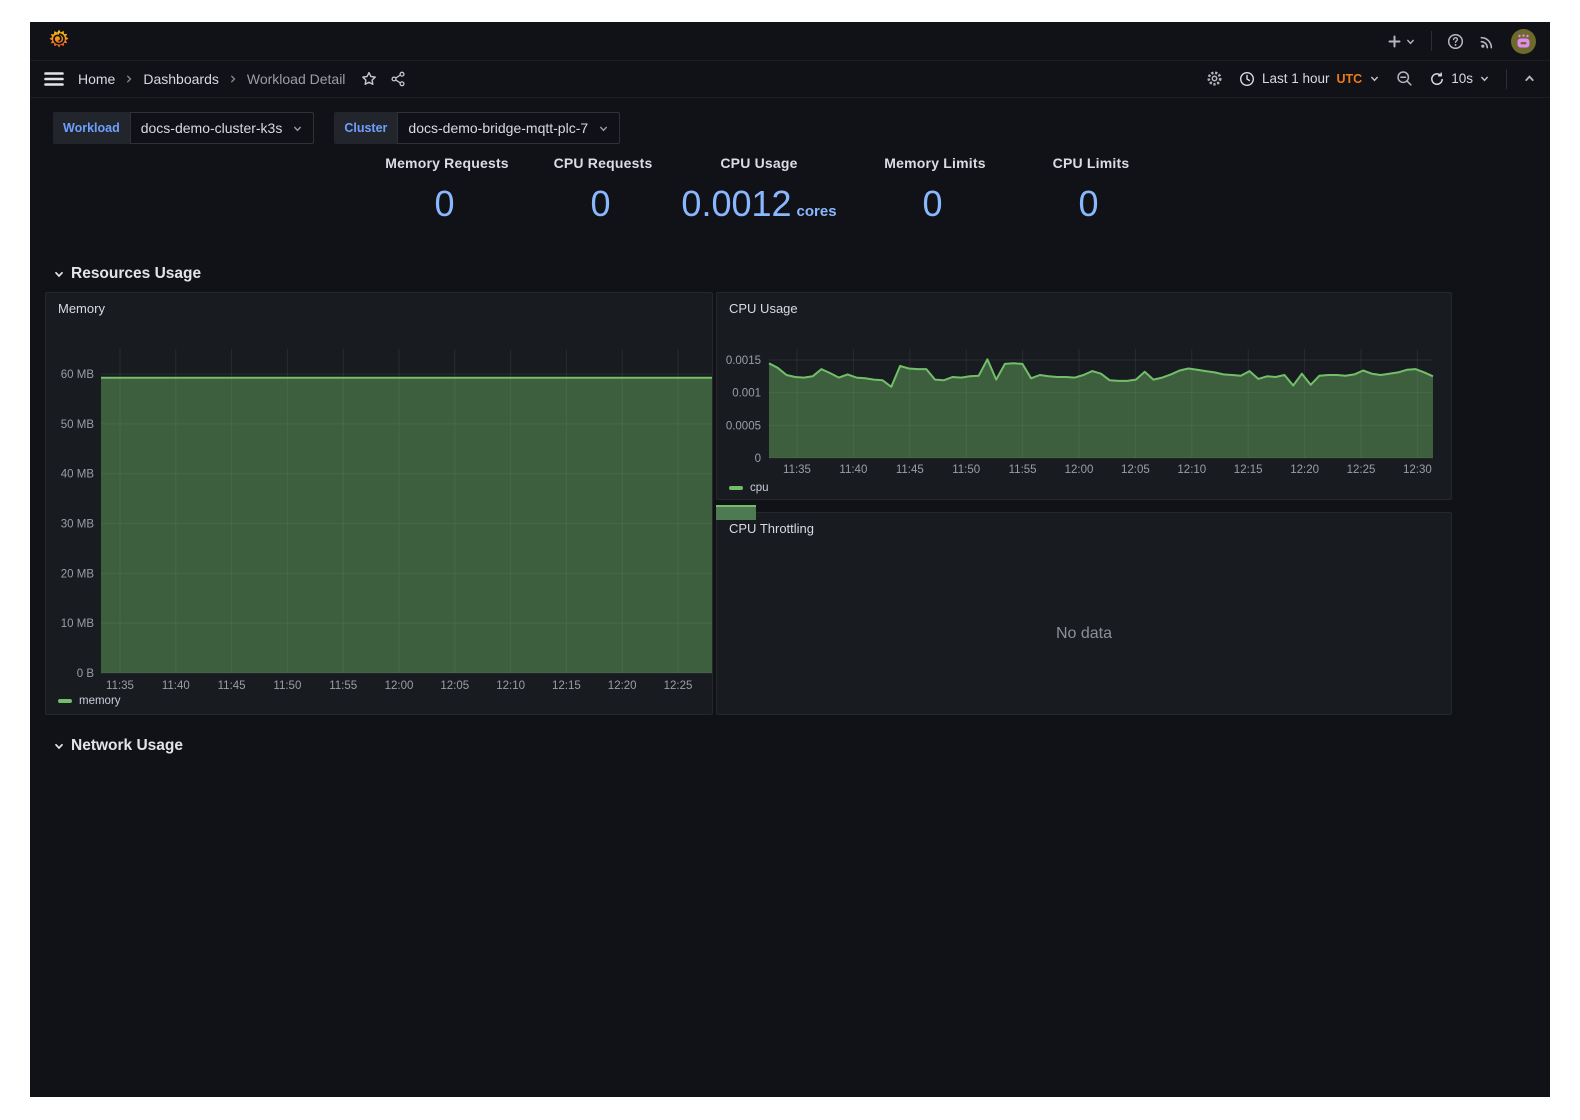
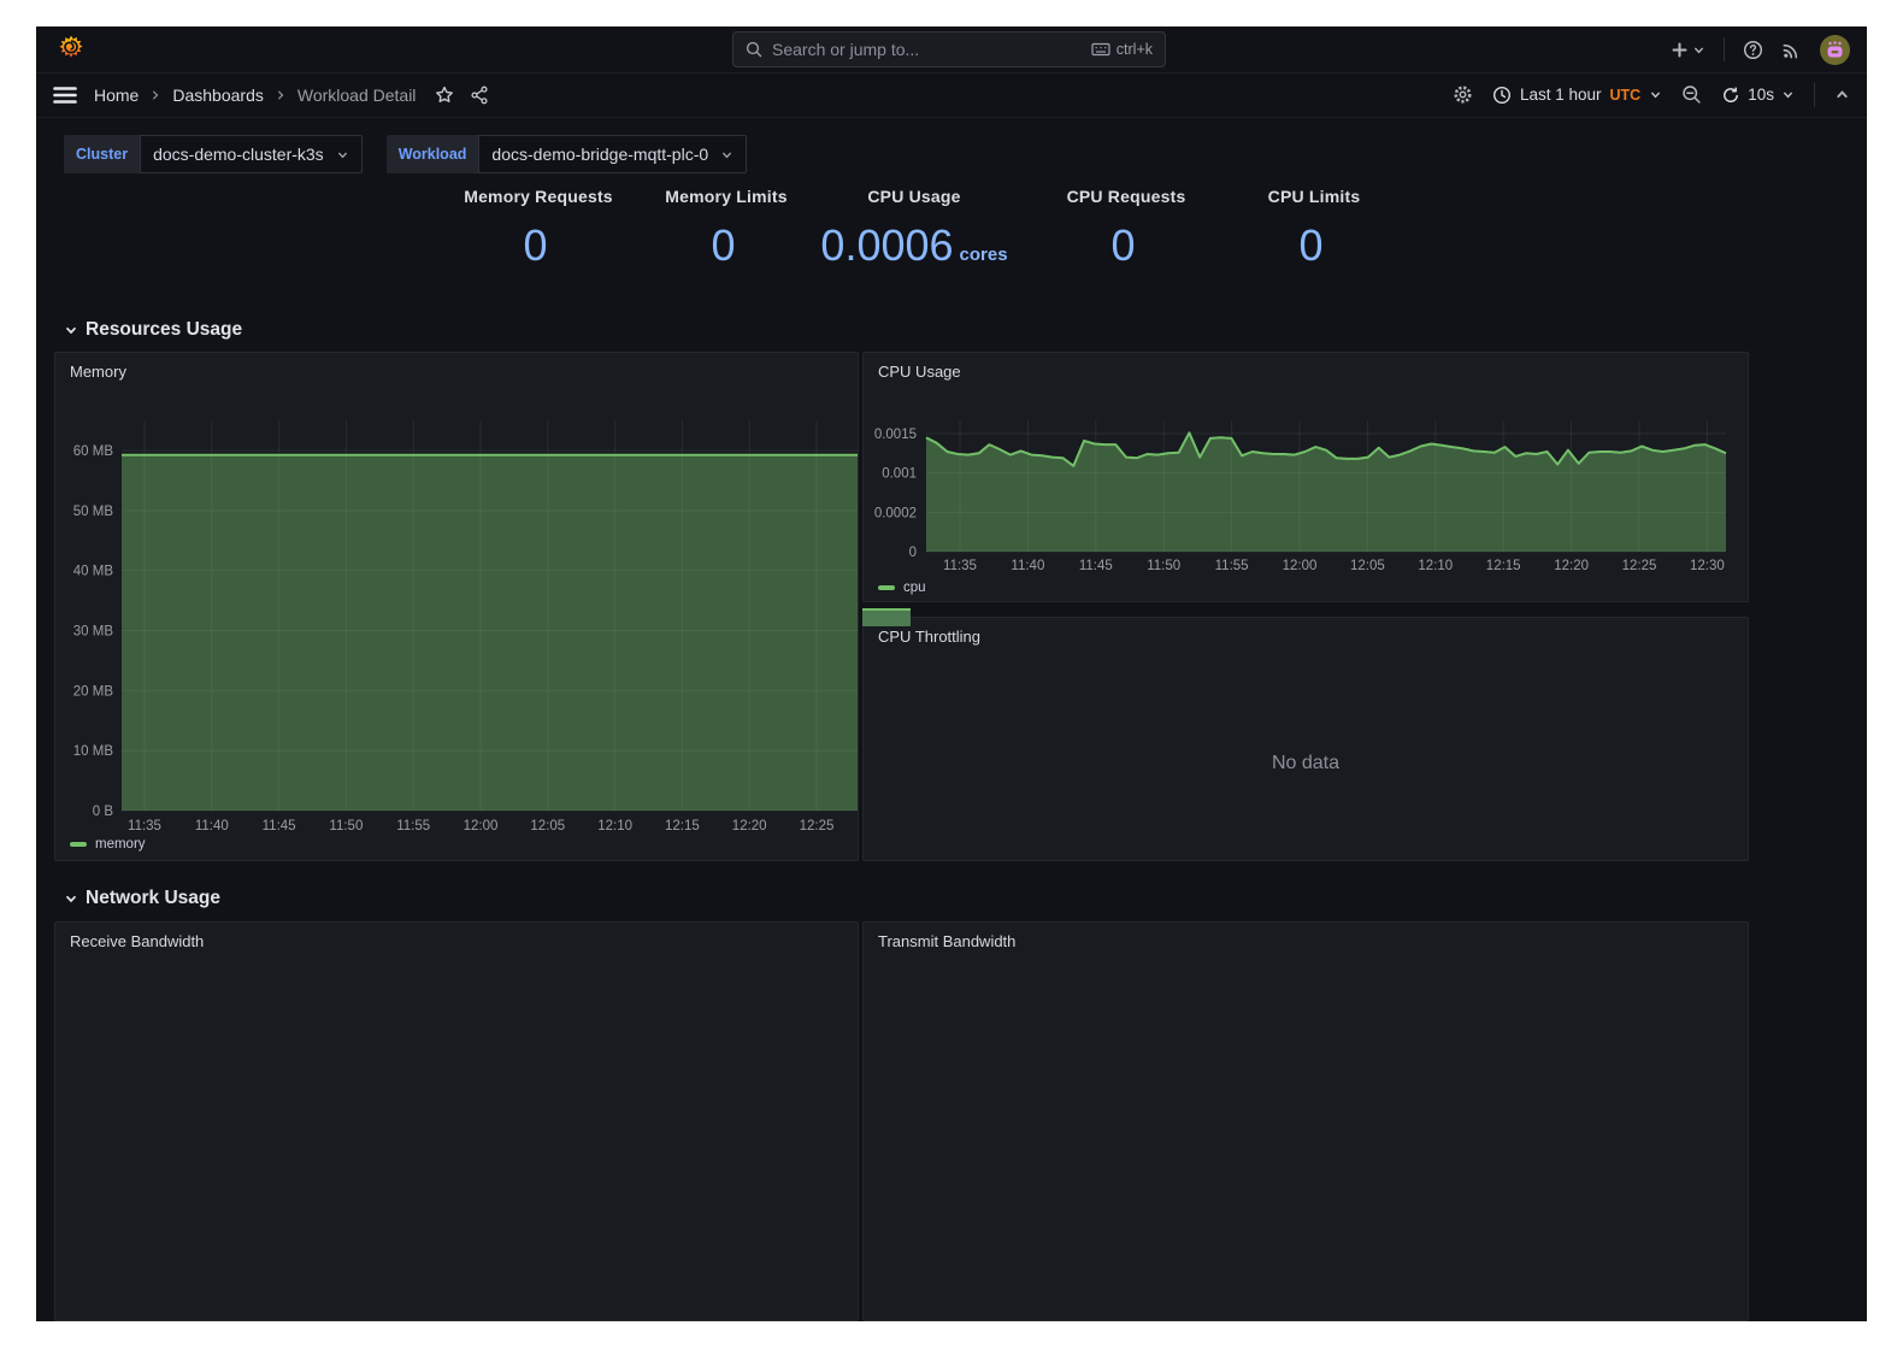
+ Search or jump to...
+ ctrl+k
  Home
  Dashboards
  Workload Detail
  Last 1 hour
  UTC
  10s
- Workload
+ Cluster
  docs-demo-cluster-k3s
- Cluster
+ Workload
- docs-demo-bridge-mqtt-plc-7
+ docs-demo-bridge-mqtt-plc-0
  Memory Requests
  0
- CPU Requests
+ Memory Limits
  0
  CPU Usage
- 0.0012 cores
+ 0.0006 cores
- Memory Limits
+ CPU Requests
  0
  CPU Limits
  0
  Resources Usage
  Memory
  0 B
  10 MB
  20 MB
  30 MB
  40 MB
  50 MB
  60 MB
  11:35
  11:40
  11:45
  11:50
  11:55
  12:00
  12:05
  12:10
  12:15
  12:20
  12:25
  memory
  CPU Usage
  0
- 0.0005
+ 0.0002
  0.001
  0.0015
  11:35
  11:40
  11:45
  11:50
  11:55
  12:00
  12:05
  12:10
  12:15
  12:20
  12:25
  12:30
  cpu
  CPU Throttling
  No data
  Network Usage
+ Receive Bandwidth
+ Transmit Bandwidth
